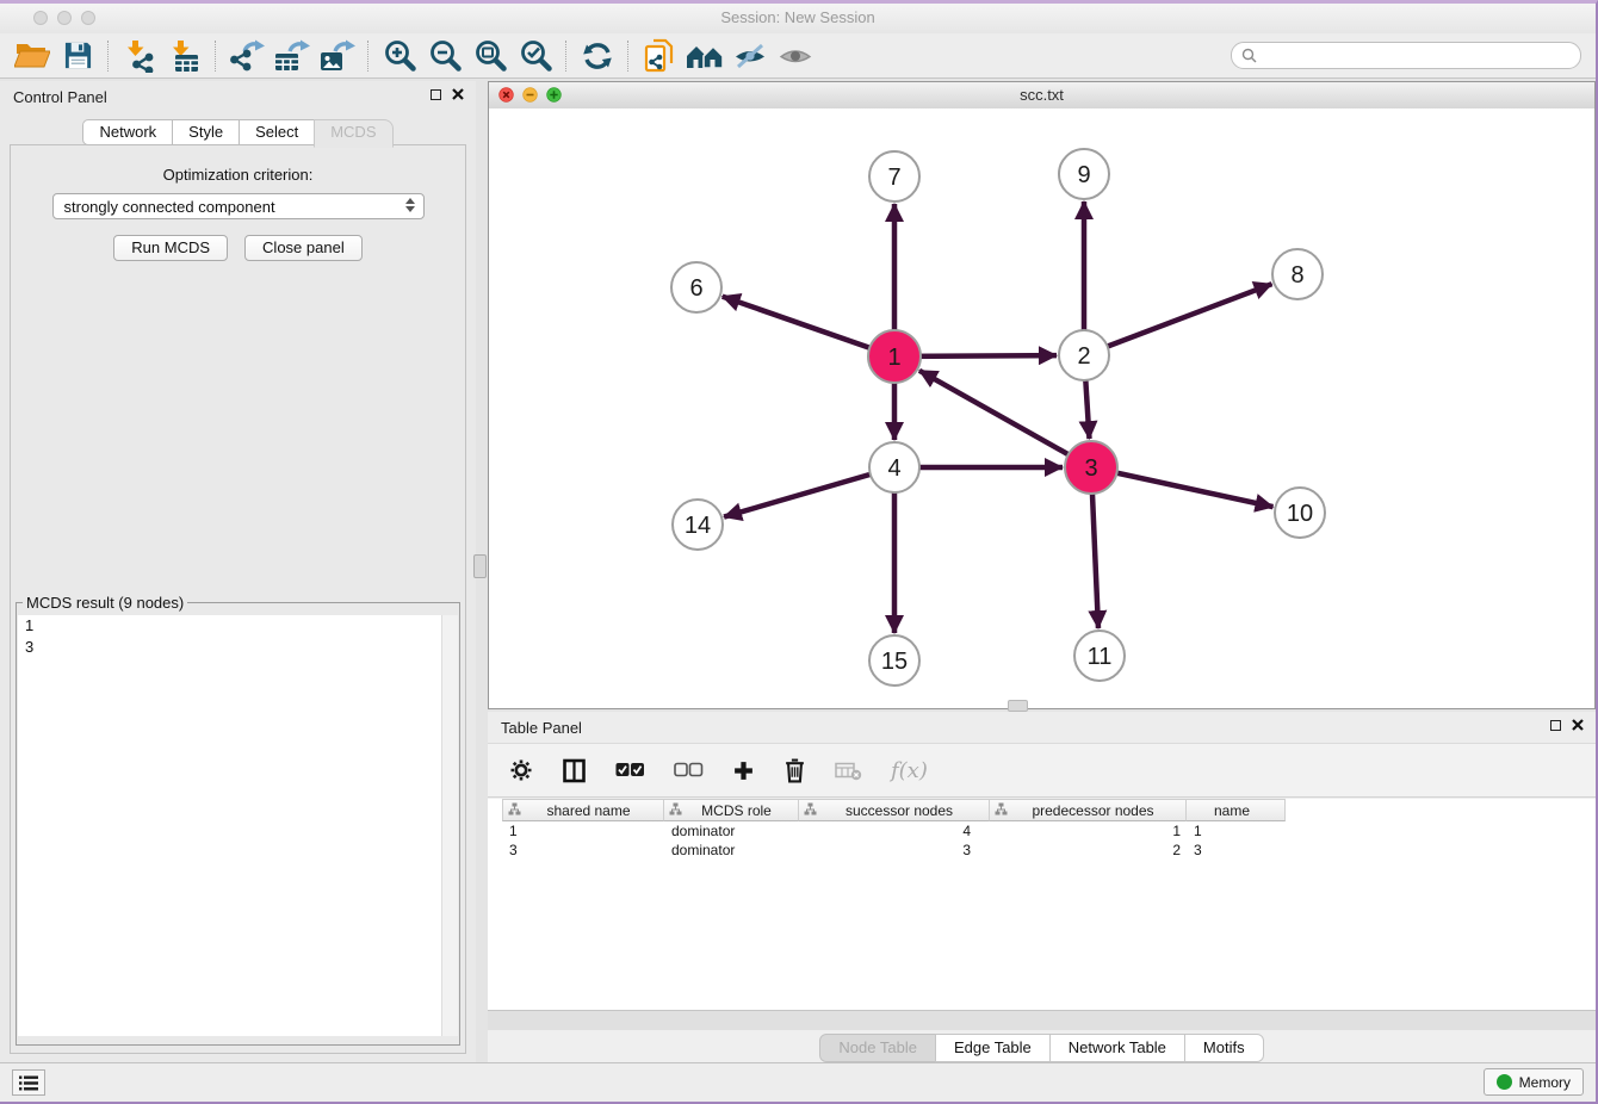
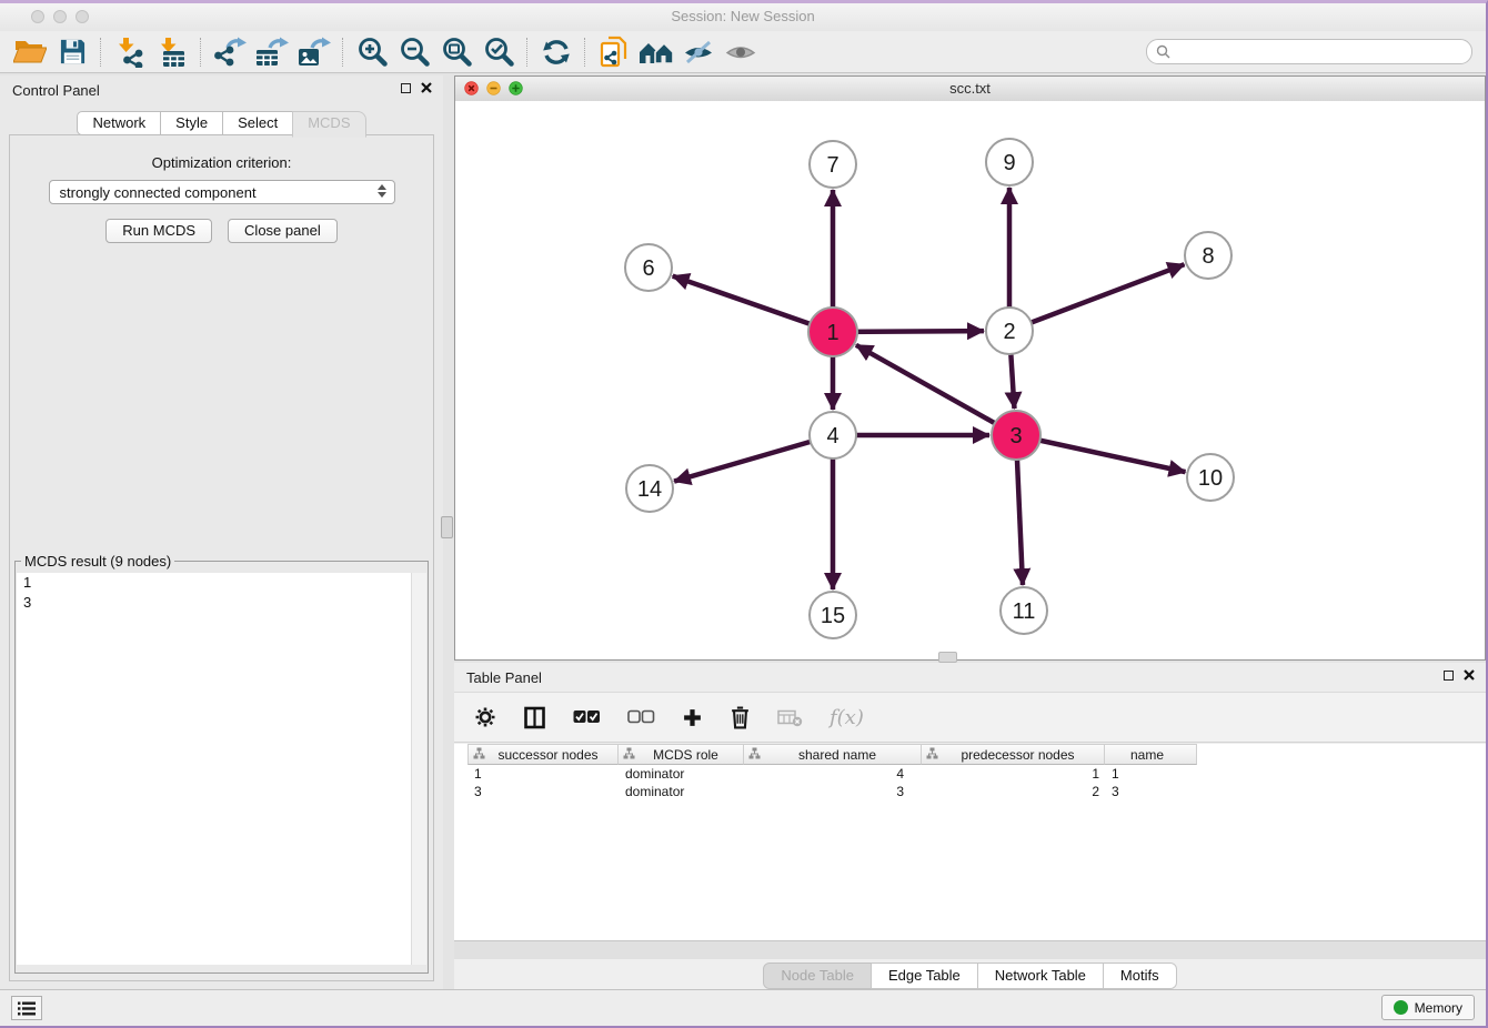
  Session: New Session
  Control Panel
  Network
  Style
  Select
  MCDS
  Optimization criterion:
  strongly connected component
  Run MCDS
  Close panel
  MCDS result (9 nodes)
  1
  3
  scc.txt
  7
  9
  6
  8
  1
  2
  4
  3
  14
  10
  15
  11
  Table Panel
  f(x)
- shared name
+ successor nodes
  MCDS role
- successor nodes
+ shared name
  predecessor nodes
  name
  1
  dominator
  4
  1
  1
  3
  dominator
  3
  2
  3
  Node Table
  Edge Table
  Network Table
  Motifs
  Memory
